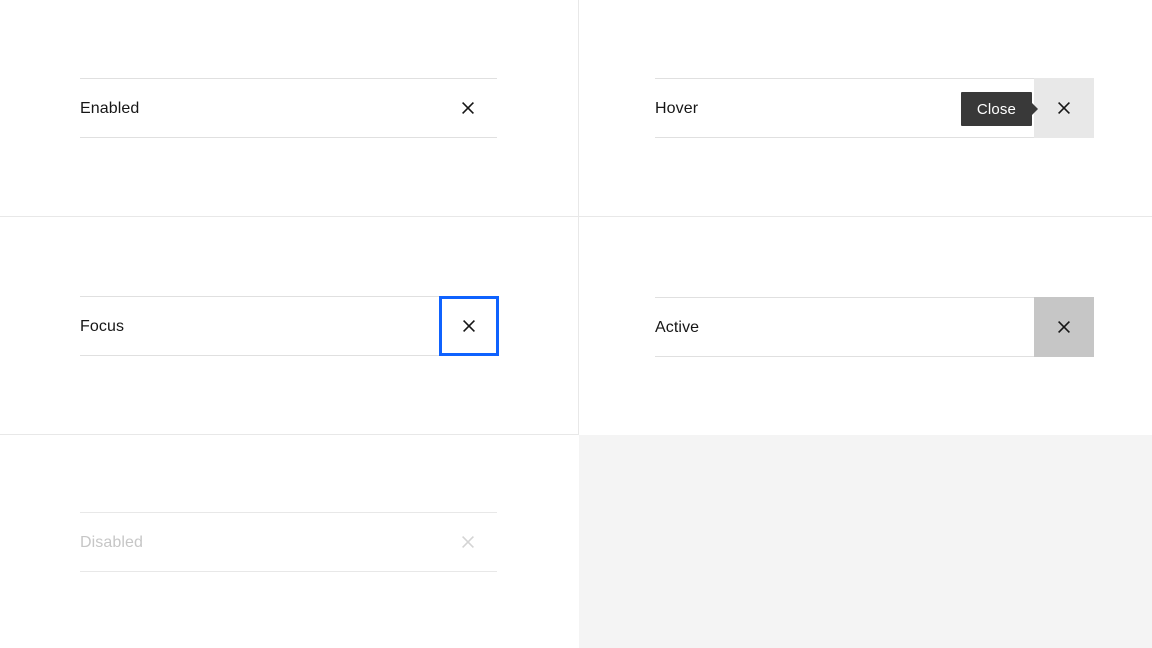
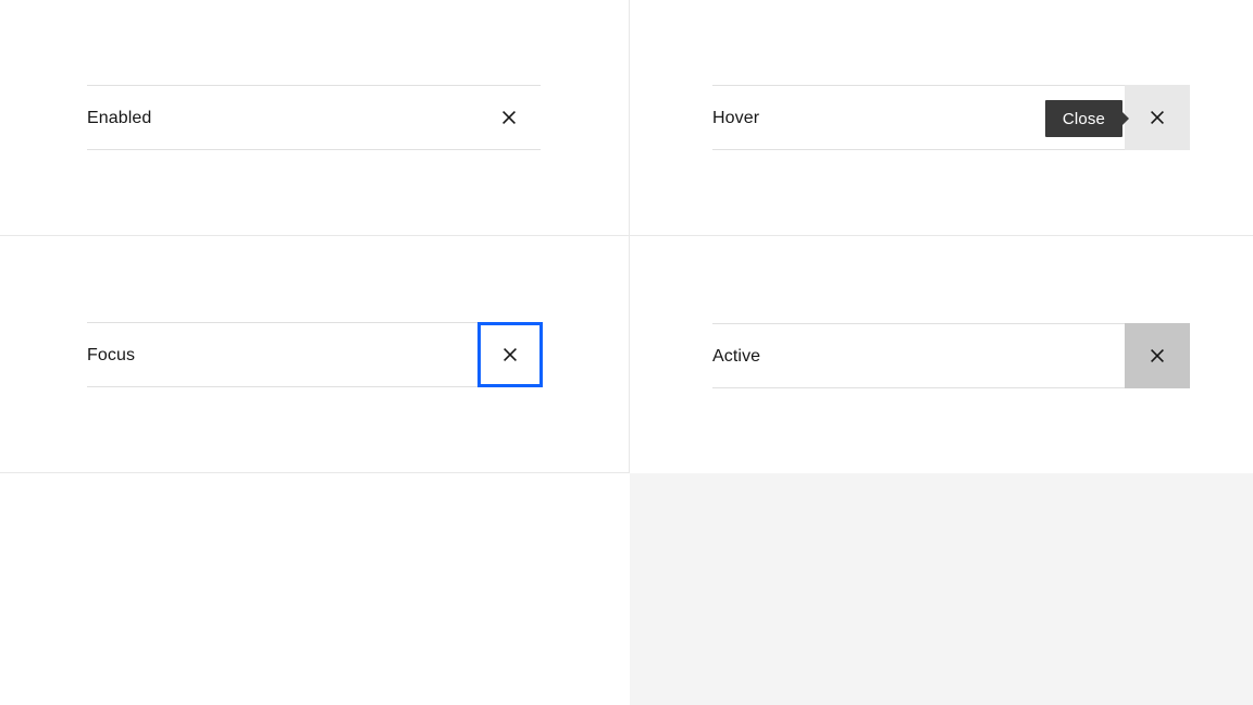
  Enabled
  Hover
  Close
  Focus
  Active
- Disabled
